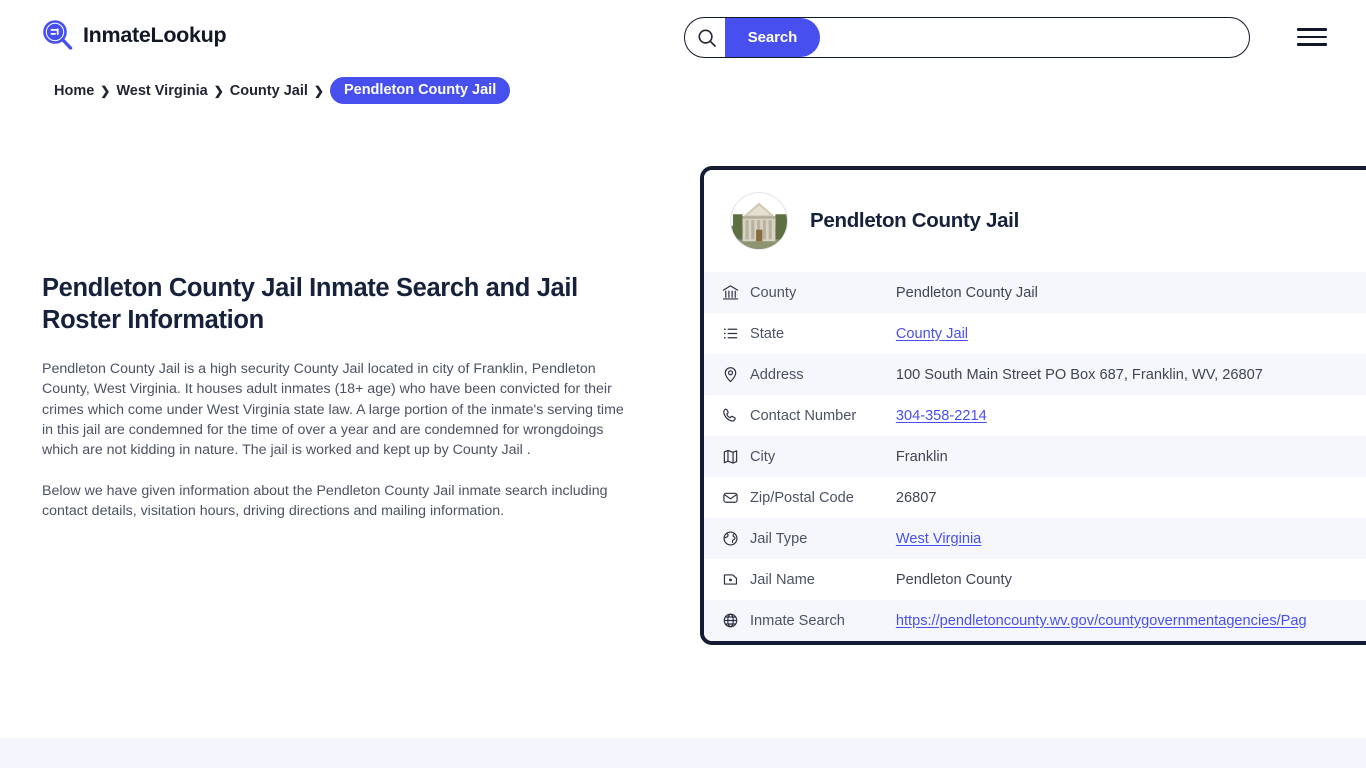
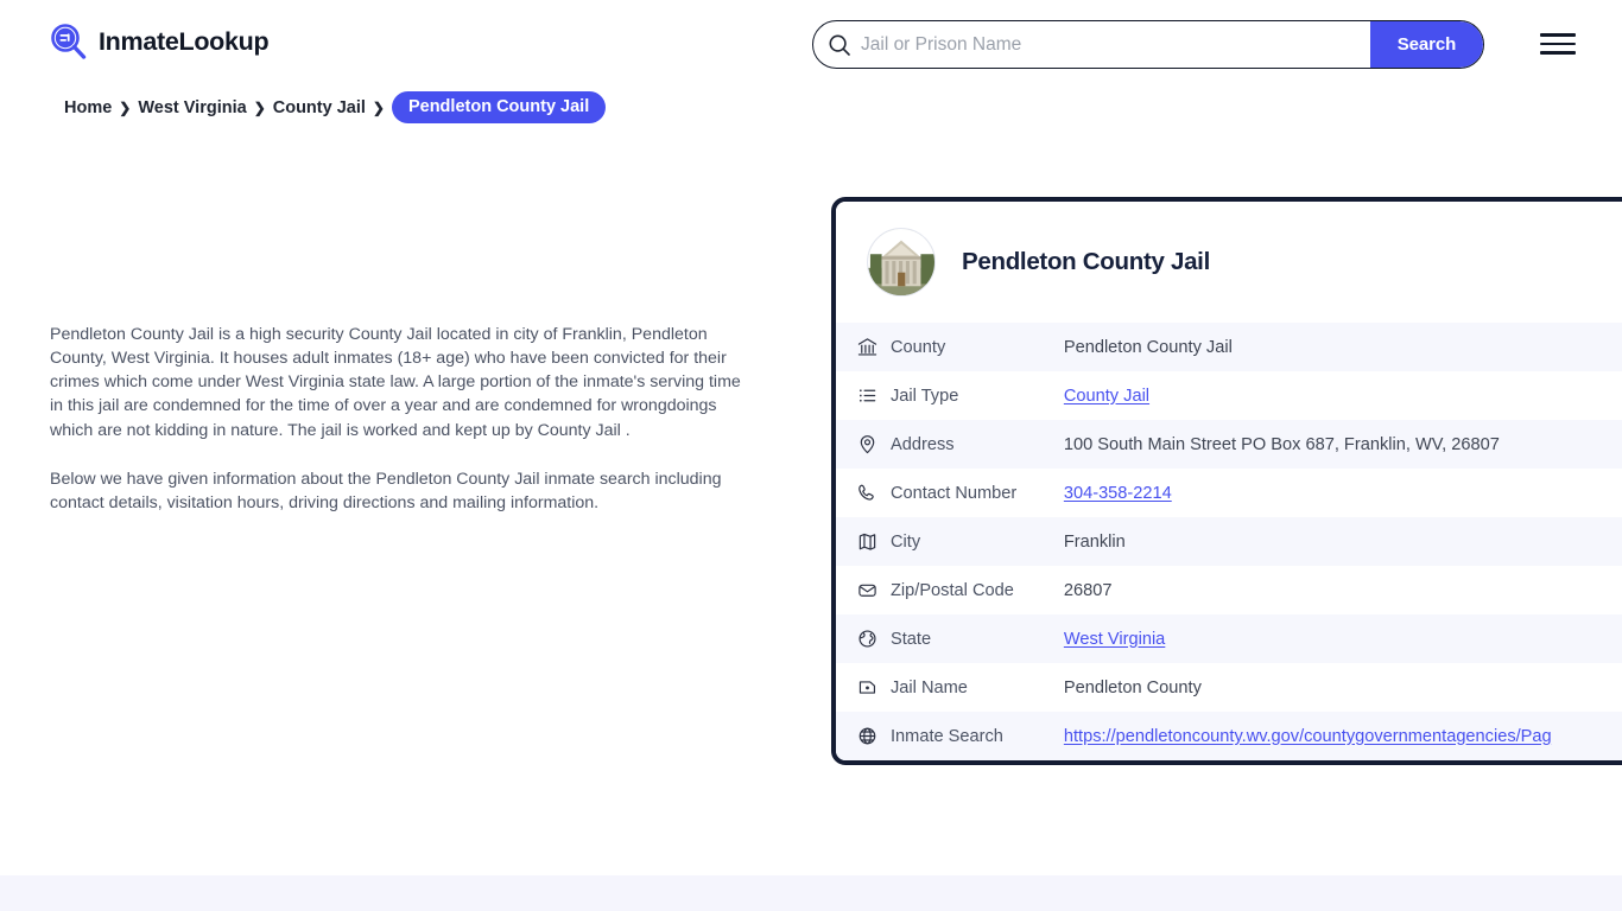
  InmateLookup
+ Jail or Prison Name
  Search
  Home
  ❯
  West Virginia
  ❯
  County Jail
  ❯
  Pendleton County Jail
- Pendleton County Jail Inmate Search and Jail Roster Information
  Pendleton County Jail is a high security County Jail located in city of Franklin, Pendleton County, West Virginia. It houses adult inmates (18+ age) who have been convicted for their crimes which come under West Virginia state law. A large portion of the inmate's serving time in this jail are condemned for the time of over a year and are condemned for wrongdoings which are not kidding in nature. The jail is worked and kept up by County Jail .
  Below we have given information about the Pendleton County Jail inmate search including contact details, visitation hours, driving directions and mailing information.
  Pendleton County Jail
  	County	Pendleton County Jail
- 	State	County Jail
+ 	Jail Type	County Jail
  	Address	100 South Main Street PO Box 687, Franklin, WV, 26807
  	Contact Number	304-358-2214
  	City	Franklin
  	Zip/Postal Code	26807
- 	Jail Type	West Virginia
+ 	State	West Virginia
  	Jail Name	Pendleton County
  	Inmate Search	https://pendletoncounty.wv.gov/countygovernmentagencies/Pag
